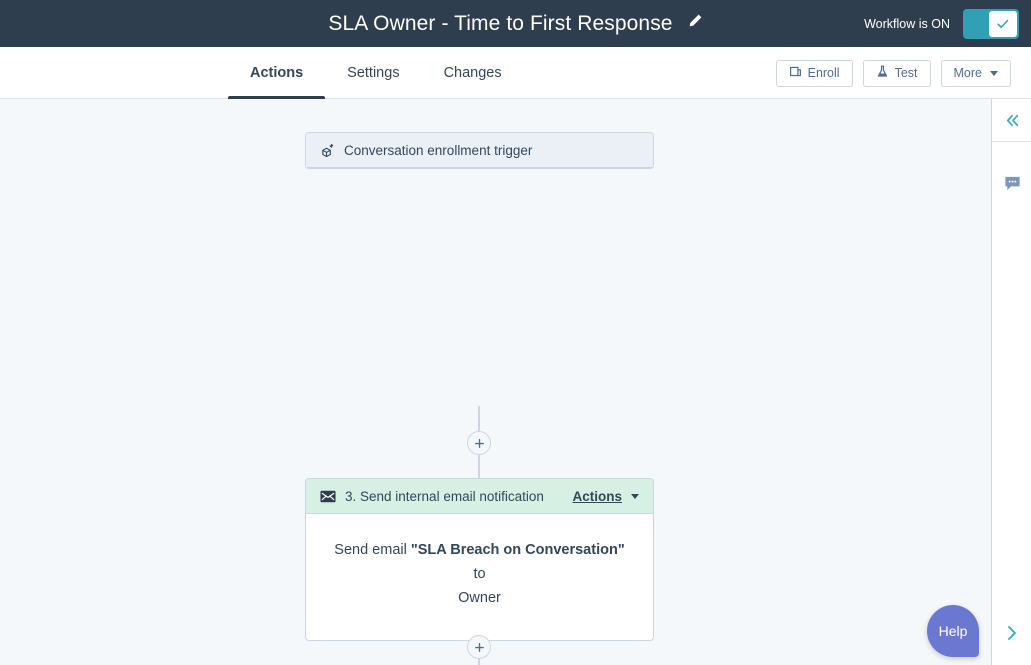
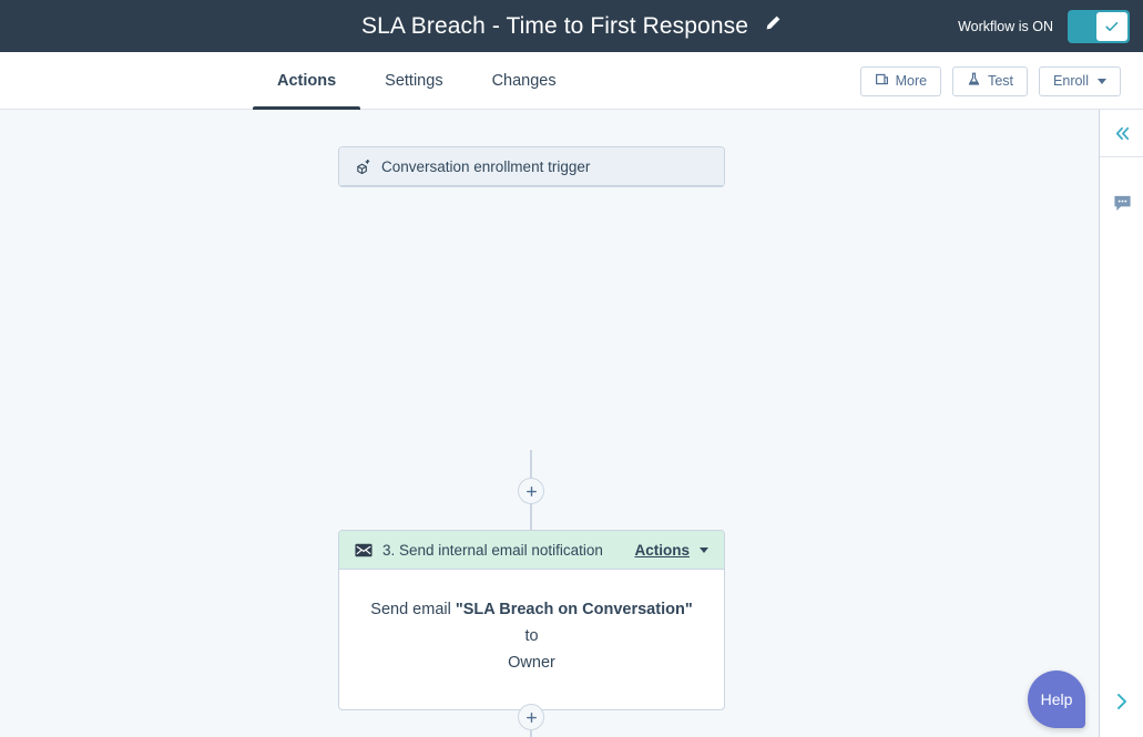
- SLA Owner - Time to First Response
+ SLA Breach - Time to First Response
  Workflow is ON
  Actions
  Settings
  Changes
- Enroll
+ More
  Test
- More
+ Enroll
  Conversation enrollment trigger
  3. Send internal email notification
  Actions
  Send email "SLA Breach on Conversation" to
  Owner
  Help
